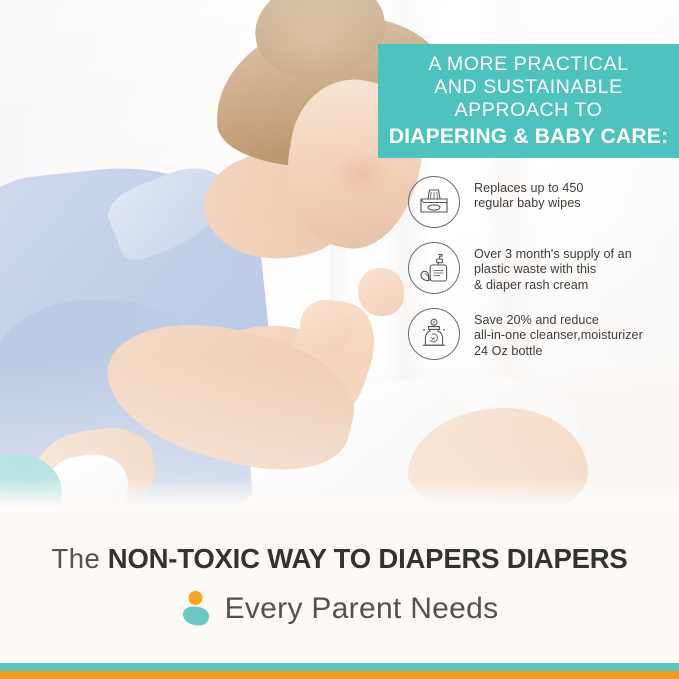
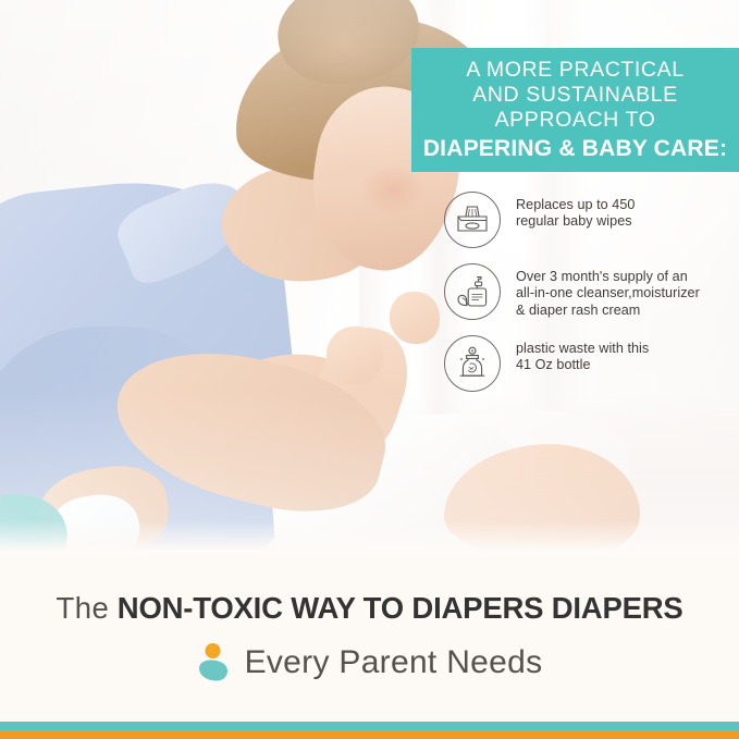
  A MORE PRACTICAL
  AND SUSTAINABLE
  APPROACH TO
  DIAPERING & BABY CARE:
  Replaces up to 450
  regular baby wipes
  Over 3 month's supply of an
- plastic waste with this
+ all-in-one cleanser,moisturizer
  & diaper rash cream
- Save 20% and reduce
- all-in-one cleanser,moisturizer
+ plastic waste with this
- 24 Oz bottle
+ 41 Oz bottle
  The NON-TOXIC WAY TO DIAPERS DIAPERS
  Every Parent Needs
